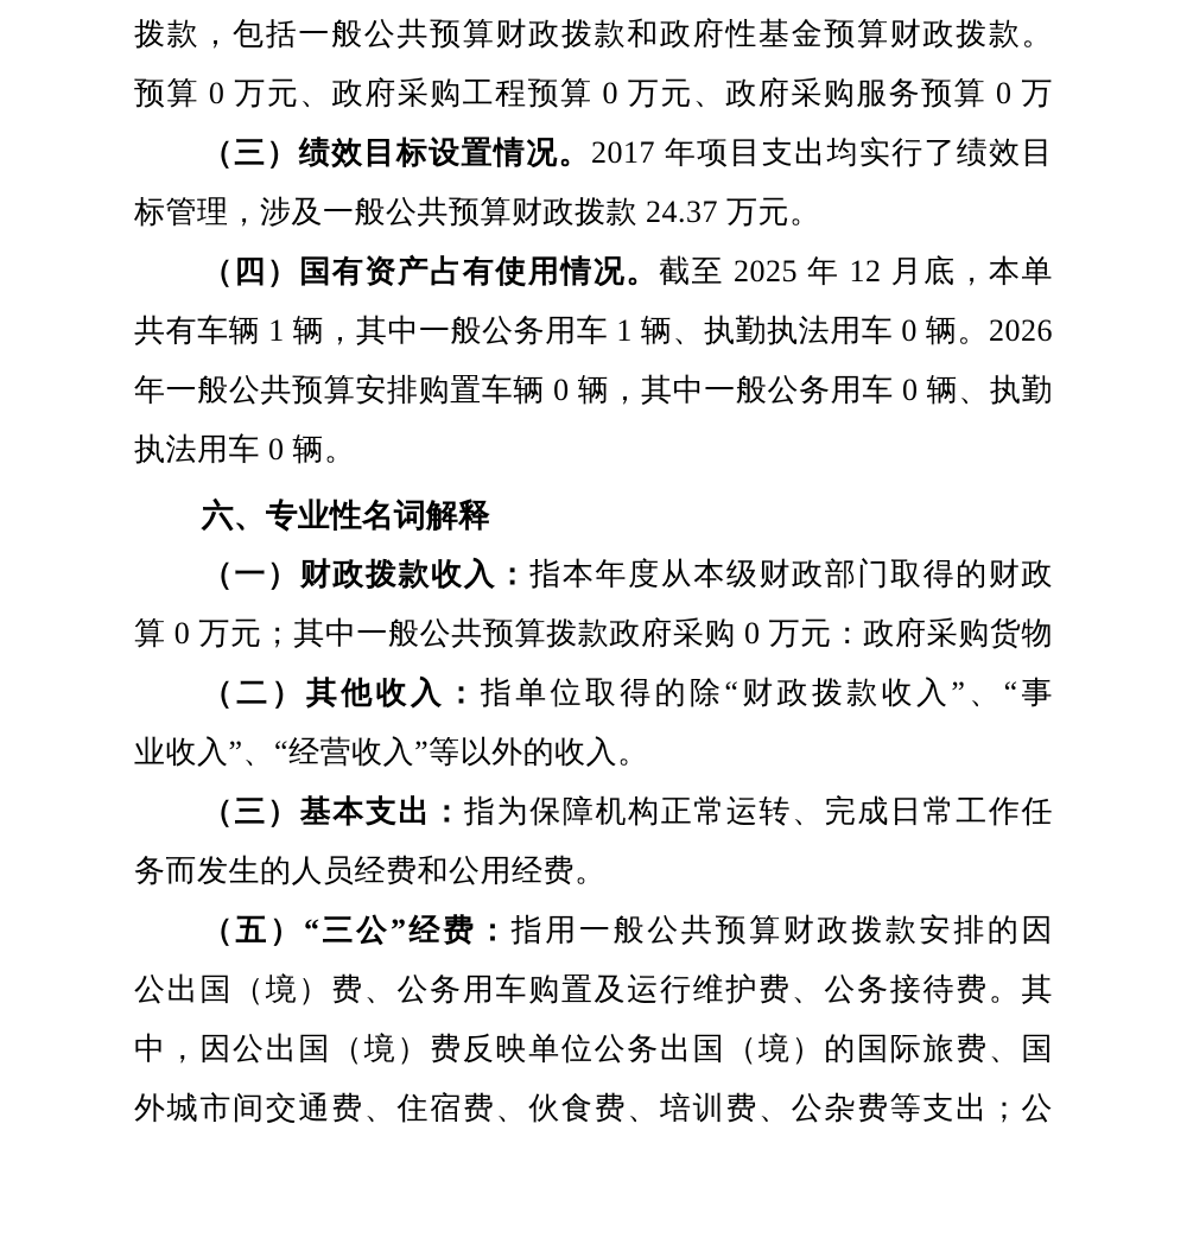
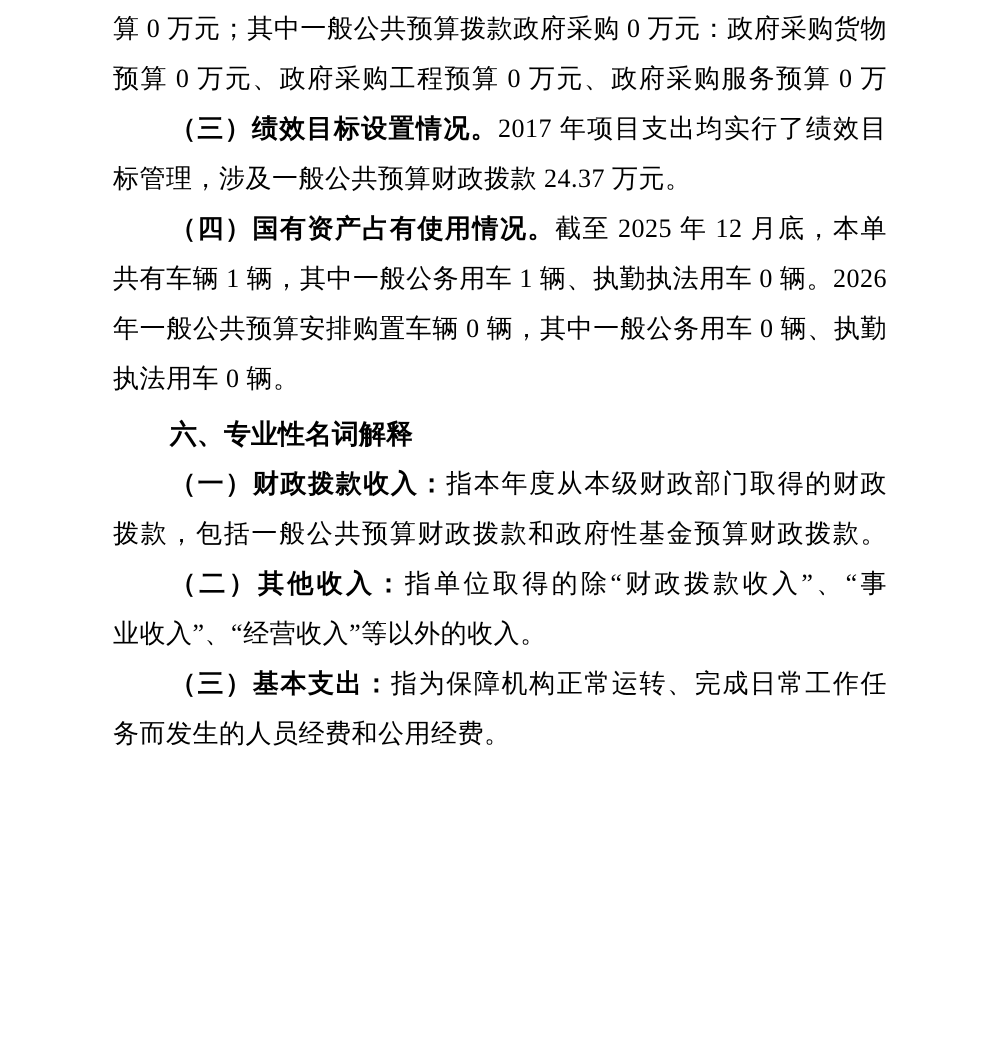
- 拨款，包括一般公共预算财政拨款和政府性基金预算财政拨款。
+ 算 0 万元；其中一般公共预算拨款政府采购 0 万元：政府采购货物
  预算 0 万元、政府采购工程预算 0 万元、政府采购服务预算 0 万
  （三）绩效目标设置情况。2017 年项目支出均实行了绩效目
  标管理，涉及一般公共预算财政拨款 24.37 万元。
  （四）国有资产占有使用情况。截至 2025 年 12 月底，本单
  共有车辆 1 辆，其中一般公务用车 1 辆、执勤执法用车 0 辆。2026
  年一般公共预算安排购置车辆 0 辆，其中一般公务用车 0 辆、执勤
  执法用车 0 辆。
  六、专业性名词解释
  （一）财政拨款收入：指本年度从本级财政部门取得的财政
- 算 0 万元；其中一般公共预算拨款政府采购 0 万元：政府采购货物
+ 拨款，包括一般公共预算财政拨款和政府性基金预算财政拨款。
  （二）其他收入：指单位取得的除“财政拨款收入”、“事
  业收入”、“经营收入”等以外的收入。
  （三）基本支出：指为保障机构正常运转、完成日常工作任
  务而发生的人员经费和公用经费。
- （五）“三公”经费：指用一般公共预算财政拨款安排的因
- 公出国（境）费、公务用车购置及运行维护费、公务接待费。其
- 中，因公出国（境）费反映单位公务出国（境）的国际旅费、国
- 外城市间交通费、住宿费、伙食费、培训费、公杂费等支出；公
